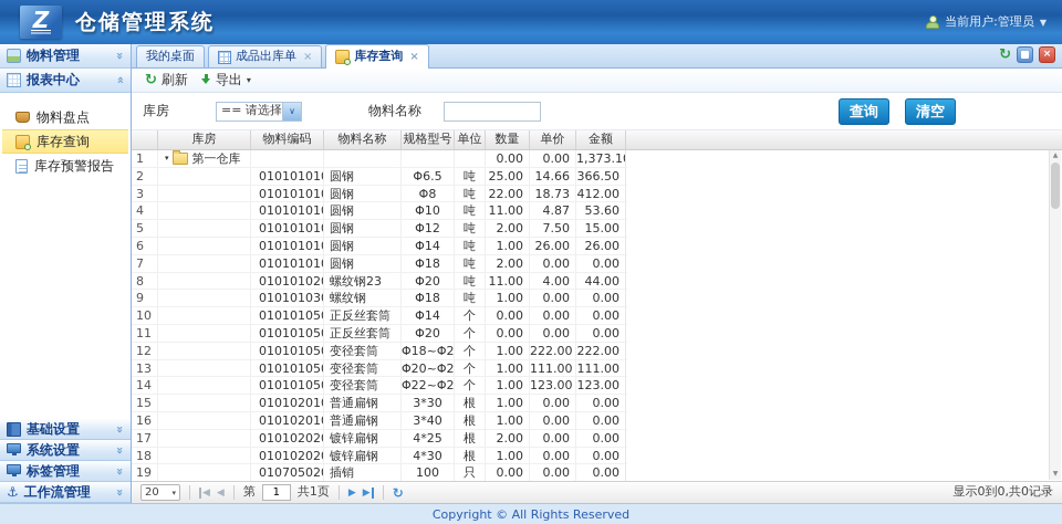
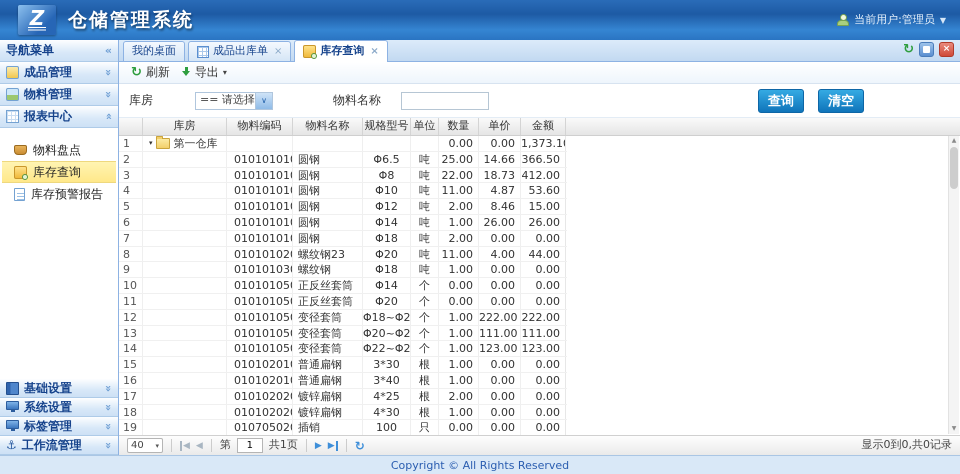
  Z
  仓储管理系统
  当前用户:管理员
  ▼
+ 导航菜单
+ «
+ 成品管理
  物料管理
  报表中心
  物料盘点
  库存查询
  库存预警报告
  基础设置
  系统设置
  标签管理
  ⚓
  工作流管理
  我的桌面
  成品出库单
  ×
  库存查询
  ×
  ↻
  ×
  ↻
  刷新
  导出
  ▾
  库房
  == 请选择
  ∨
  物料名称
  查询
  清空
  库房
  物料编码
  物料名称
  规格型号
  单位
  数量
  单价
  金额
  1
  ▾
  第一仓库
  0.00
  0.00
  1,373.1
  2
  01010101
  圆钢
  Φ6.5
  吨
  25.00
  14.66
  366.50
  3
  01010101
  圆钢
  Φ8
  吨
  22.00
  18.73
  412.00
  4
  01010101
  圆钢
  Φ10
  吨
  11.00
  4.87
  53.60
  5
  01010101
  圆钢
  Φ12
  吨
  2.00
- 7.50
+ 8.46
  15.00
  6
  01010101
  圆钢
  Φ14
  吨
  1.00
  26.00
  26.00
  7
  01010101
  圆钢
  Φ18
  吨
  2.00
  0.00
  0.00
  8
  01010102
  螺纹钢23
  Φ20
  吨
  11.00
  4.00
  44.00
  9
  01010103
  螺纹钢
  Φ18
  吨
  1.00
  0.00
  0.00
  10
  正反丝套筒
  Φ14
  个
  0.00
  0.00
  0.00
  11
  正反丝套筒
  Φ20
  个
  0.00
  0.00
  0.00
  12
  变径套筒
  Φ18~Φ2
  个
  1.00
  222.00
  222.00
  13
  变径套筒
  Φ20~Φ2
  个
  1.00
  111.00
  111.00
  14
  变径套筒
  Φ22~Φ2
  个
  1.00
  123.00
  123.00
  15
  01010201
  普通扁钢
  3*30
  根
  1.00
  0.00
  0.00
  16
  01010201
  普通扁钢
  3*40
  根
  1.00
  0.00
  0.00
  17
  01010202
  镀锌扁钢
  4*25
  根
  2.00
  0.00
  0.00
  18
  01010202
  镀锌扁钢
  4*30
  根
  1.00
  0.00
  0.00
  19
  01070502
  插销
  100
  只
  0.00
  0.00
  0.00
- 20
+ 40
  ▾
  ◀
  ◀
  第
  1
  共1页
  ▶
  ▶
  ↻
  显示0到0,共0记录
  Copyright © All Rights Reserved
